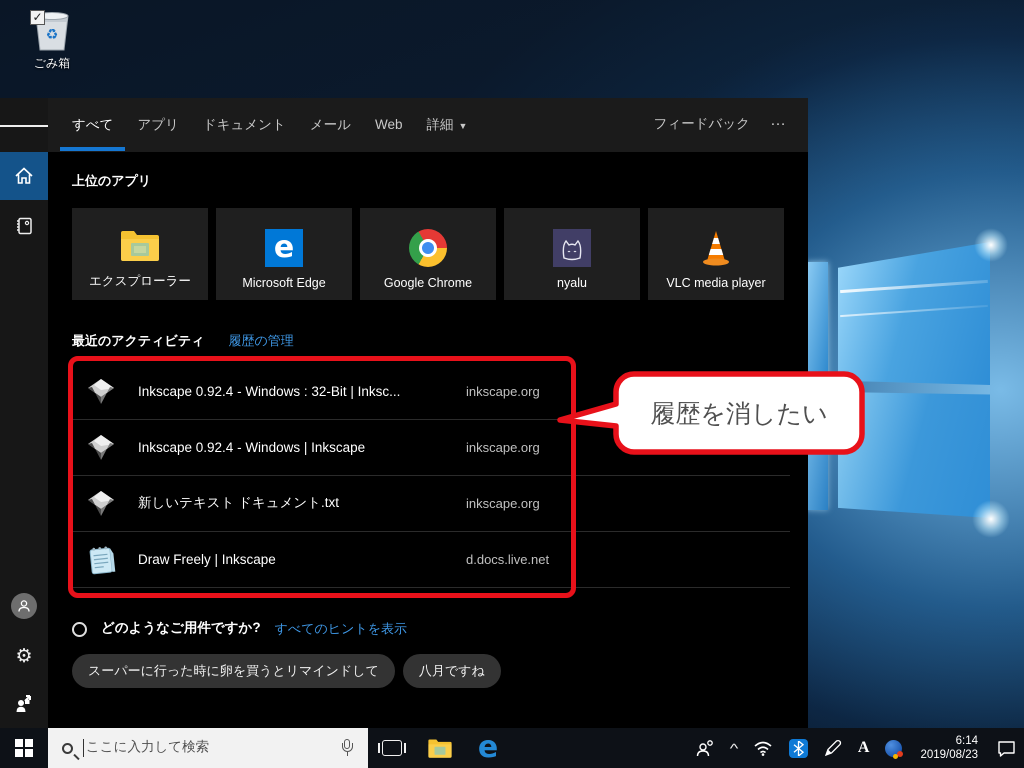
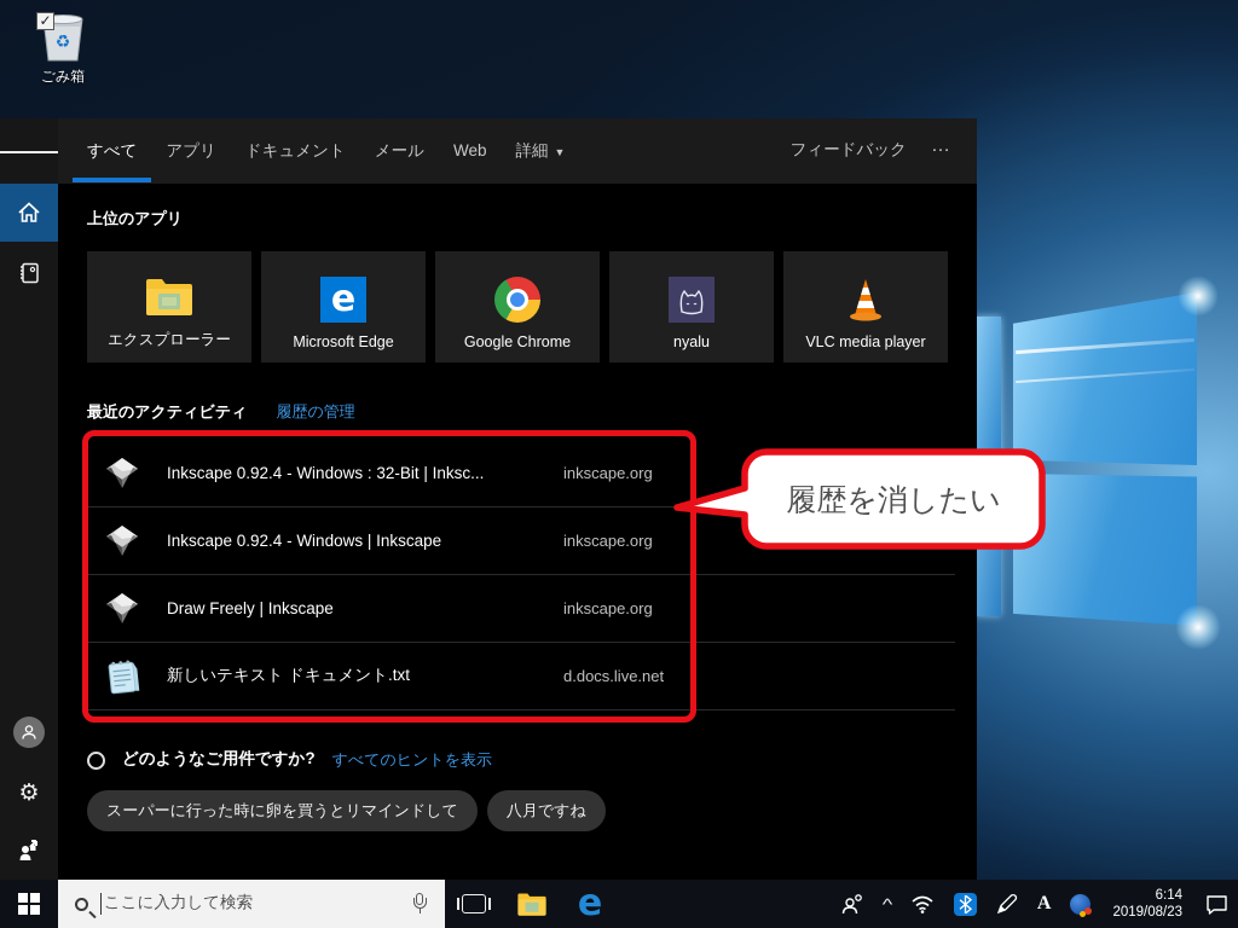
  ✓
  ♻
  ごみ箱
  ⚙
  すべて
  アプリ
  ドキュメント
  メール
  Web
  詳細 ▼
  フィードバック
  …
  上位のアプリ
  エクスプローラー
  e
  Microsoft Edge
  Google Chrome
  nyalu
  VLC media player
  最近のアクティビティ
  履歴の管理
  Inkscape 0.92.4 - Windows : 32-Bit | Inksc...
  inkscape.org
  Inkscape 0.92.4 - Windows | Inkscape
  inkscape.org
- 新しいテキスト ドキュメント.txt
+ Draw Freely | Inkscape
  inkscape.org
- Draw Freely | Inkscape
+ 新しいテキスト ドキュメント.txt
  d.docs.live.net
  どのようなご用件ですか?
  すべてのヒントを表示
  スーパーに行った時に卵を買うとリマインドして
  八月ですね
  履歴を消したい
  ここに入力して検索
  e
  ^
  A
  6:14
  2019/08/23
